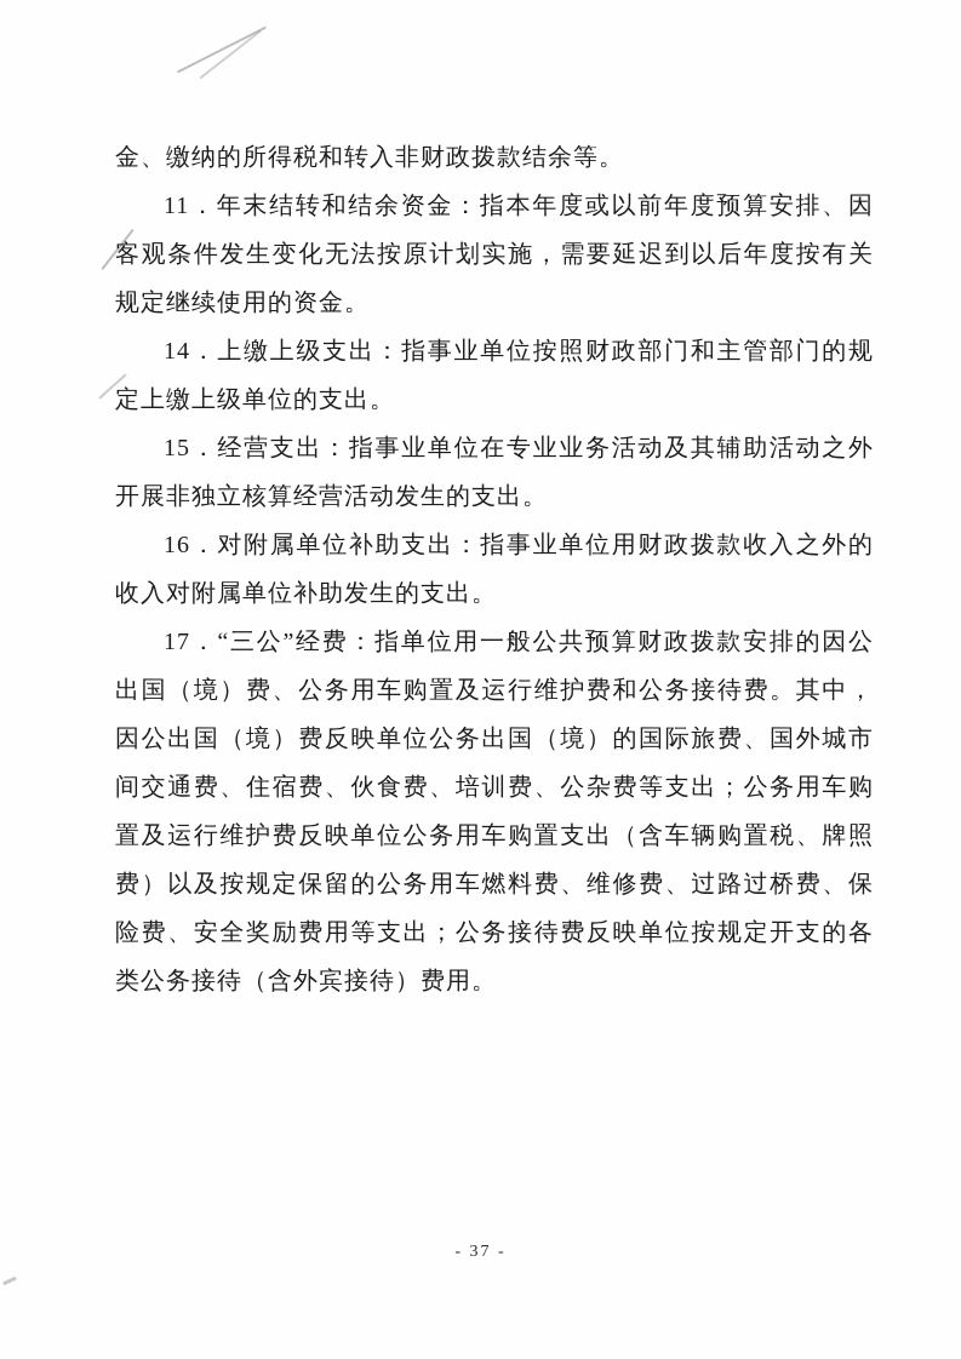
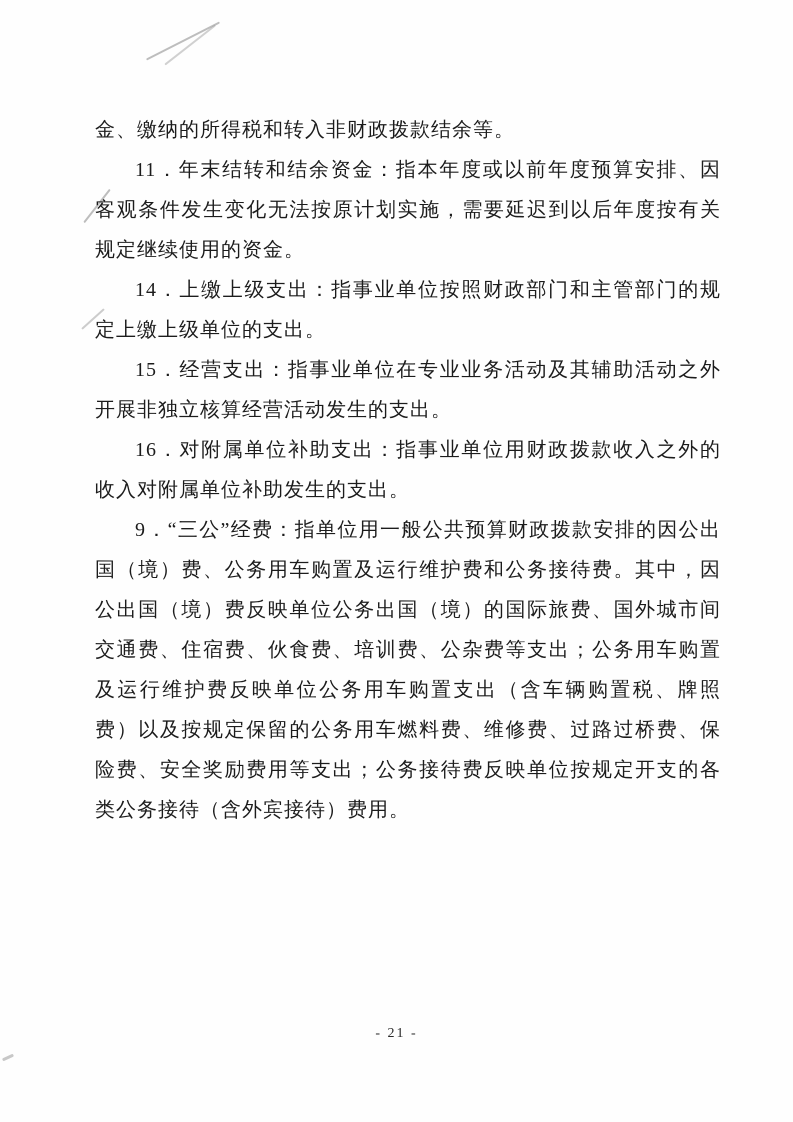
  金、缴纳的所得税和转入非财政拨款结余等。
  11．年末结转和结余资金：指本年度或以前年度预算安排、因客观条件发生变化无法按原计划实施，需要延迟到以后年度按有关规定继续使用的资金。
  14．上缴上级支出：指事业单位按照财政部门和主管部门的规定上缴上级单位的支出。
  15．经营支出：指事业单位在专业业务活动及其辅助活动之外开展非独立核算经营活动发生的支出。
  16．对附属单位补助支出：指事业单位用财政拨款收入之外的收入对附属单位补助发生的支出。
- 17．“三公”经费：指单位用一般公共预算财政拨款安排的因公出国（境）费、公务用车购置及运行维护费和公务接待费。其中，因公出国（境）费反映单位公务出国（境）的国际旅费、国外城市间交通费、住宿费、伙食费、培训费、公杂费等支出；公务用车购置及运行维护费反映单位公务用车购置支出（含车辆购置税、牌照费）以及按规定保留的公务用车燃料费、维修费、过路过桥费、保险费、安全奖励费用等支出；公务接待费反映单位按规定开支的各类公务接待（含外宾接待）费用。
+ 9．“三公”经费：指单位用一般公共预算财政拨款安排的因公出国（境）费、公务用车购置及运行维护费和公务接待费。其中，因公出国（境）费反映单位公务出国（境）的国际旅费、国外城市间交通费、住宿费、伙食费、培训费、公杂费等支出；公务用车购置及运行维护费反映单位公务用车购置支出（含车辆购置税、牌照费）以及按规定保留的公务用车燃料费、维修费、过路过桥费、保险费、安全奖励费用等支出；公务接待费反映单位按规定开支的各类公务接待（含外宾接待）费用。
- - 37 -
+ - 21 -
